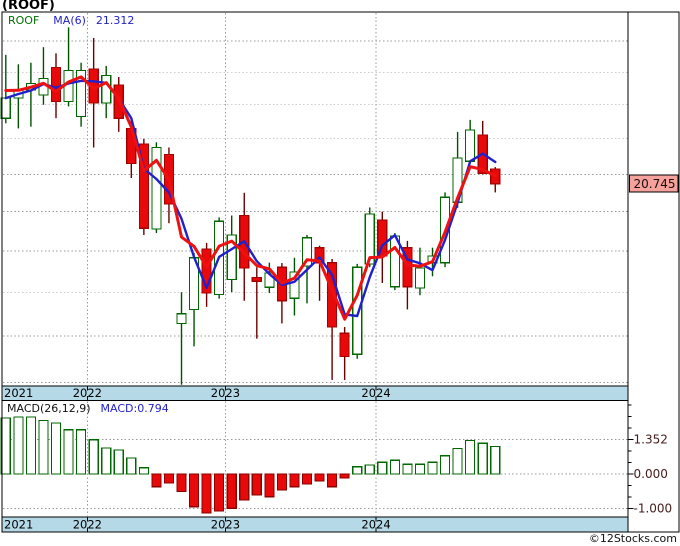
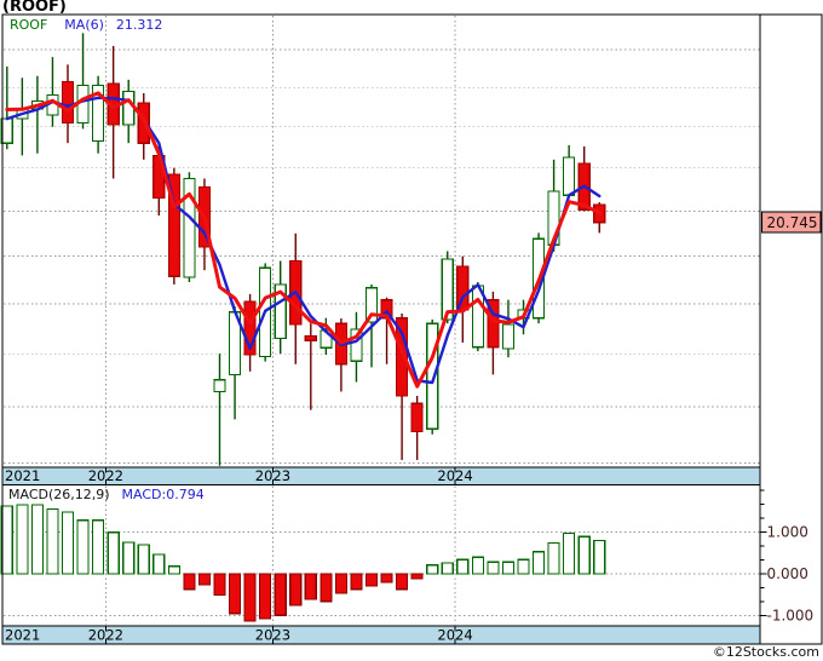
- 1.352
+ 1.000
  0.000
  -1.000
  2021
  2022
  2023
  2024
  2021
  2022
  2023
  2024
  20.745
  (ROOF)
  ROOF MA(6) 21.312
  MACD(26,12,9) MACD:0.794
  ©12Stocks.com
